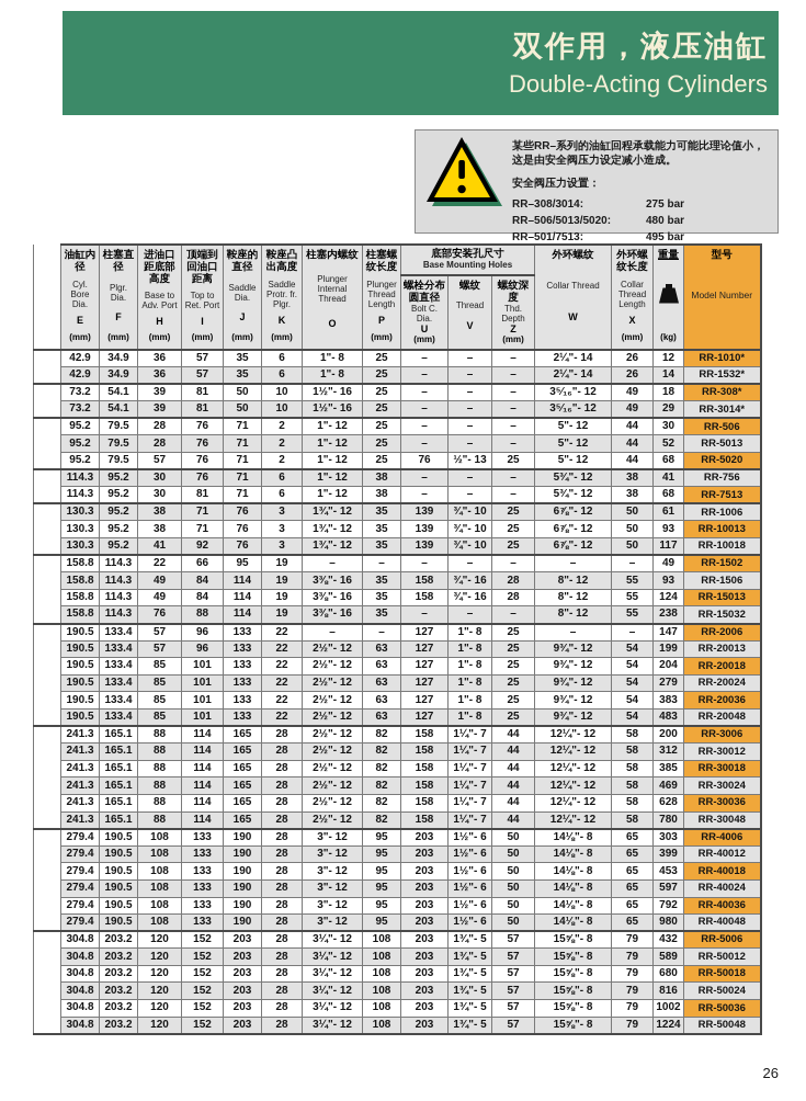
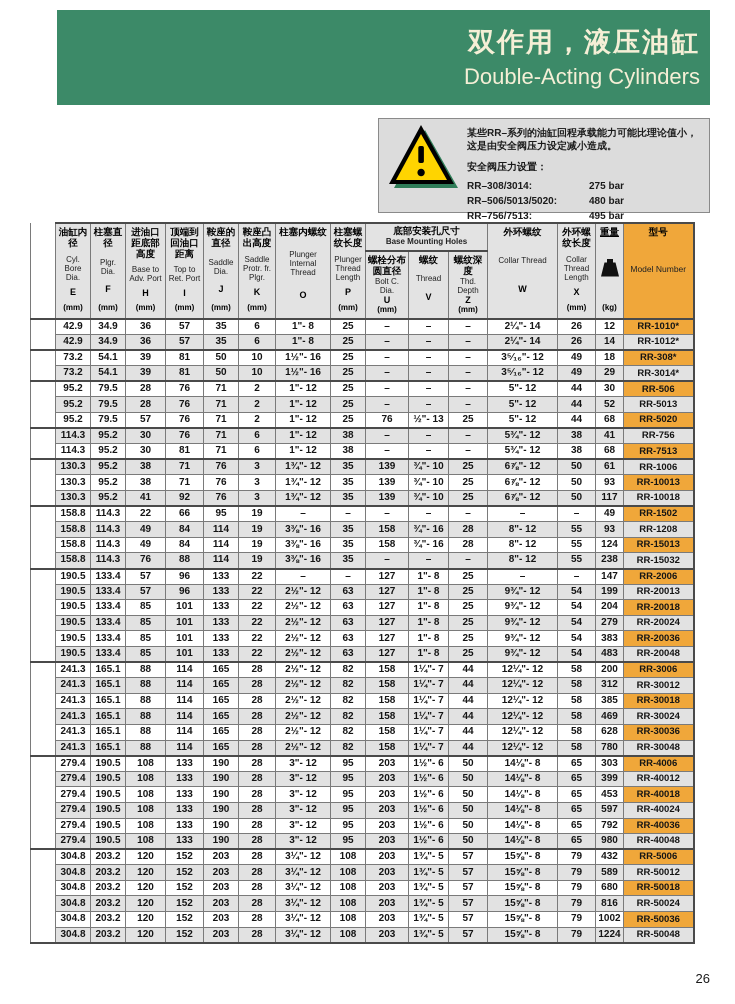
  双作用，液压油缸
  Double-Acting Cylinders
  某些RR–系列的油缸回程承载能力可能比理论值小，这是由安全阀压力设定减小造成。
  安全阀压力设置：
  RR–308/3014:
  275 bar
  RR–506/5013/5020:
  480 bar
- RR–501/7513:
+ RR–756/7513:
  495 bar
  	油缸内径Cyl. Bore Dia.E(mm)	柱塞直径Plgr. Dia.F(mm)	进油口距底部高度Base to Adv. PortH(mm)	顶端到回油口距离Top to Ret. PortI(mm)	鞍座的直径Saddle Dia.J(mm)	鞍座凸出高度Saddle Protr. fr. Plgr.K(mm)	柱塞内螺纹Plunger Internal ThreadO	柱塞螺纹长度Plunger Thread LengthP(mm)	底部安装孔尺寸Base Mounting Holes	外环螺纹Collar ThreadW	外环螺纹长度Collar Thread LengthX(mm)	重量(kg)	型号Model Number
  螺栓分布圆直径Bolt C. Dia.U(mm)	螺纹ThreadV	螺纹深度Thd. DepthZ(mm)
  	42.9	34.9	36	57	35	6	1"- 8	25	–	–	–	2¼"- 14	26	12	RR-1010*
- 	42.9	34.9	36	57	35	6	1"- 8	25	–	–	–	2¼"- 14	26	14	RR-1532*
+ 	42.9	34.9	36	57	35	6	1"- 8	25	–	–	–	2¼"- 14	26	14	RR-1012*
  	73.2	54.1	39	81	50	10	1½"- 16	25	–	–	–	3⁵⁄₁₆"- 12	49	18	RR-308*
  	73.2	54.1	39	81	50	10	1½"- 16	25	–	–	–	3⁵⁄₁₆"- 12	49	29	RR-3014*
  	95.2	79.5	28	76	71	2	1"- 12	25	–	–	–	5"- 12	44	30	RR-506
  	95.2	79.5	28	76	71	2	1"- 12	25	–	–	–	5"- 12	44	52	RR-5013
  	95.2	79.5	57	76	71	2	1"- 12	25	76	½"- 13	25	5"- 12	44	68	RR-5020
  	114.3	95.2	30	76	71	6	1"- 12	38	–	–	–	5¾"- 12	38	41	RR-756
  	114.3	95.2	30	81	71	6	1"- 12	38	–	–	–	5¾"- 12	38	68	RR-7513
  	130.3	95.2	38	71	76	3	1¾"- 12	35	139	¾"- 10	25	6⅞"- 12	50	61	RR-1006
  	130.3	95.2	38	71	76	3	1¾"- 12	35	139	¾"- 10	25	6⅞"- 12	50	93	RR-10013
  	130.3	95.2	41	92	76	3	1¾"- 12	35	139	¾"- 10	25	6⅞"- 12	50	117	RR-10018
  	158.8	114.3	22	66	95	19	–	–	–	–	–	–	–	49	RR-1502
- 	158.8	114.3	49	84	114	19	3⅜"- 16	35	158	¾"- 16	28	8"- 12	55	93	RR-1506
+ 	158.8	114.3	49	84	114	19	3⅜"- 16	35	158	¾"- 16	28	8"- 12	55	93	RR-1208
  	158.8	114.3	49	84	114	19	3⅜"- 16	35	158	¾"- 16	28	8"- 12	55	124	RR-15013
  	158.8	114.3	76	88	114	19	3⅜"- 16	35	–	–	–	8"- 12	55	238	RR-15032
  	190.5	133.4	57	96	133	22	–	–	127	1"- 8	25	–	–	147	RR-2006
  	190.5	133.4	57	96	133	22	2½"- 12	63	127	1"- 8	25	9¾"- 12	54	199	RR-20013
  	190.5	133.4	85	101	133	22	2½"- 12	63	127	1"- 8	25	9¾"- 12	54	204	RR-20018
  	190.5	133.4	85	101	133	22	2½"- 12	63	127	1"- 8	25	9¾"- 12	54	279	RR-20024
  	190.5	133.4	85	101	133	22	2½"- 12	63	127	1"- 8	25	9¾"- 12	54	383	RR-20036
  	190.5	133.4	85	101	133	22	2½"- 12	63	127	1"- 8	25	9¾"- 12	54	483	RR-20048
  	241.3	165.1	88	114	165	28	2½"- 12	82	158	1¼"- 7	44	12¼"- 12	58	200	RR-3006
  	241.3	165.1	88	114	165	28	2½"- 12	82	158	1¼"- 7	44	12¼"- 12	58	312	RR-30012
  	241.3	165.1	88	114	165	28	2½"- 12	82	158	1¼"- 7	44	12¼"- 12	58	385	RR-30018
  	241.3	165.1	88	114	165	28	2½"- 12	82	158	1¼"- 7	44	12¼"- 12	58	469	RR-30024
  	241.3	165.1	88	114	165	28	2½"- 12	82	158	1¼"- 7	44	12¼"- 12	58	628	RR-30036
  	241.3	165.1	88	114	165	28	2½"- 12	82	158	1¼"- 7	44	12¼"- 12	58	780	RR-30048
  	279.4	190.5	108	133	190	28	3"- 12	95	203	1½"- 6	50	14⅛"- 8	65	303	RR-4006
  	279.4	190.5	108	133	190	28	3"- 12	95	203	1½"- 6	50	14⅛"- 8	65	399	RR-40012
  	279.4	190.5	108	133	190	28	3"- 12	95	203	1½"- 6	50	14⅛"- 8	65	453	RR-40018
  	279.4	190.5	108	133	190	28	3"- 12	95	203	1½"- 6	50	14⅛"- 8	65	597	RR-40024
  	279.4	190.5	108	133	190	28	3"- 12	95	203	1½"- 6	50	14⅛"- 8	65	792	RR-40036
  	279.4	190.5	108	133	190	28	3"- 12	95	203	1½"- 6	50	14⅛"- 8	65	980	RR-40048
  	304.8	203.2	120	152	203	28	3¼"- 12	108	203	1¾"- 5	57	15⅝"- 8	79	432	RR-5006
  	304.8	203.2	120	152	203	28	3¼"- 12	108	203	1¾"- 5	57	15⅝"- 8	79	589	RR-50012
  	304.8	203.2	120	152	203	28	3¼"- 12	108	203	1¾"- 5	57	15⅝"- 8	79	680	RR-50018
  	304.8	203.2	120	152	203	28	3¼"- 12	108	203	1¾"- 5	57	15⅝"- 8	79	816	RR-50024
  	304.8	203.2	120	152	203	28	3¼"- 12	108	203	1¾"- 5	57	15⅝"- 8	79	1002	RR-50036
  	304.8	203.2	120	152	203	28	3¼"- 12	108	203	1¾"- 5	57	15⅝"- 8	79	1224	RR-50048
  26
